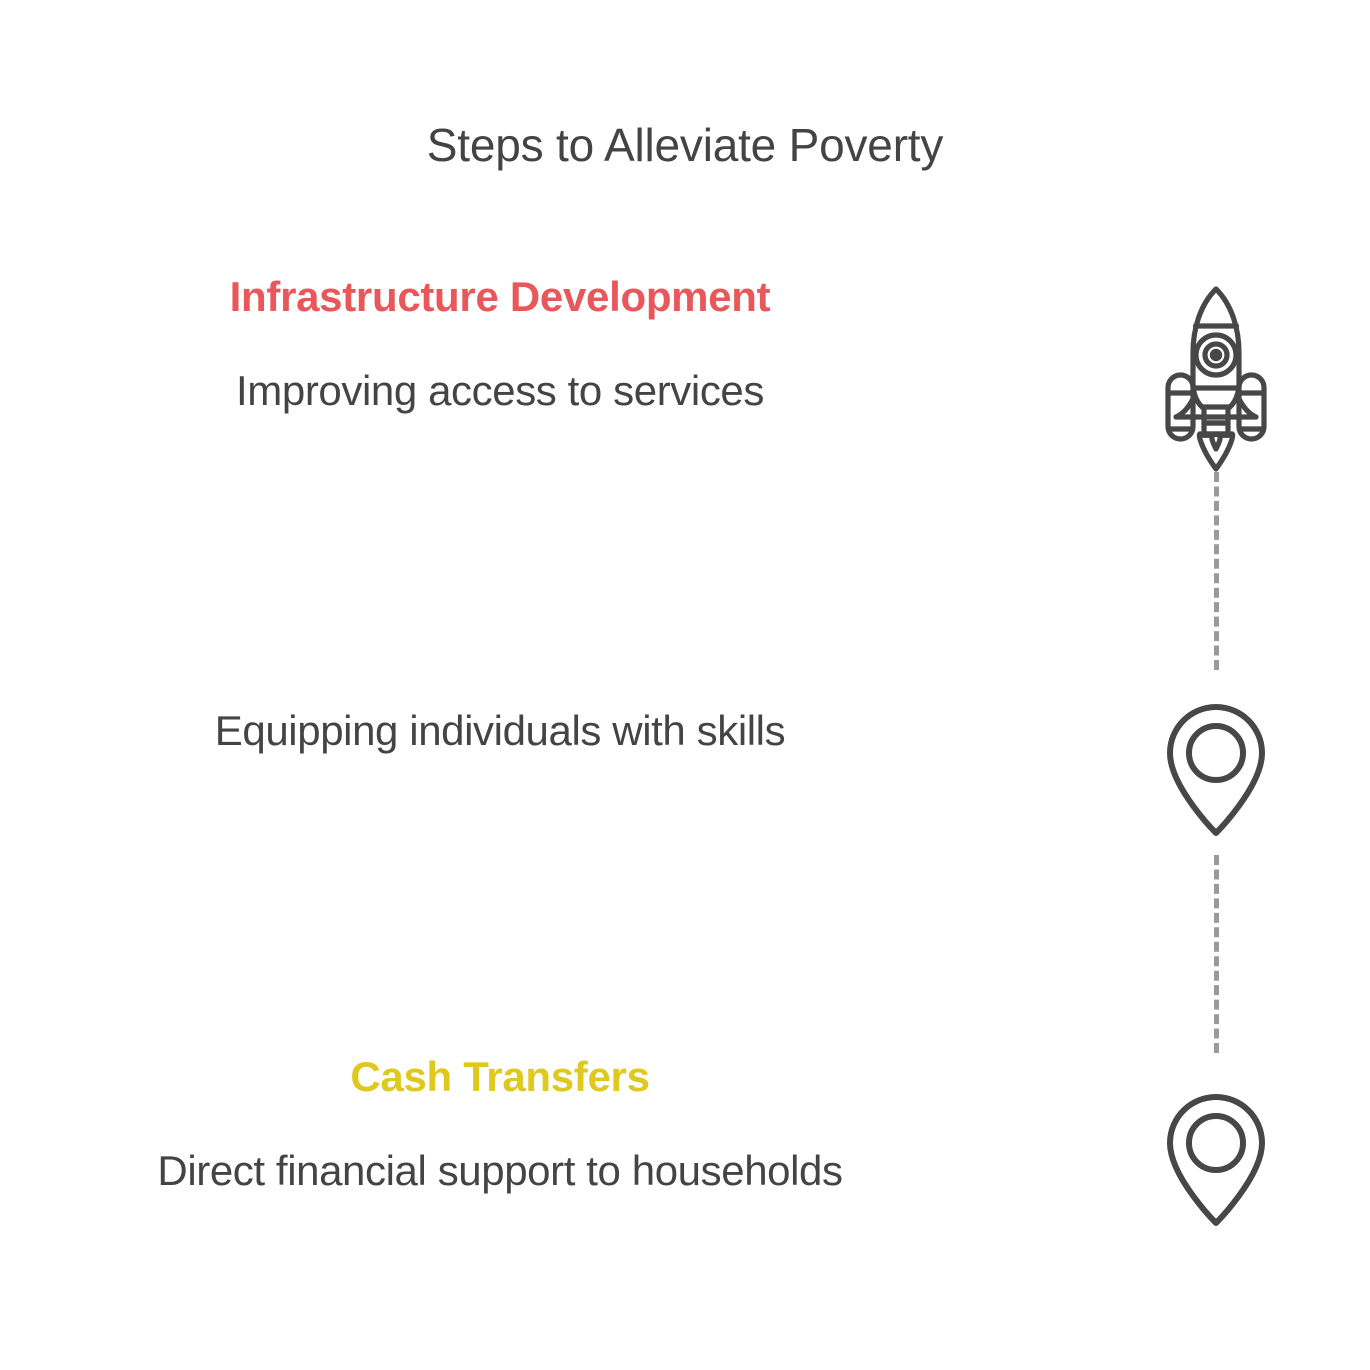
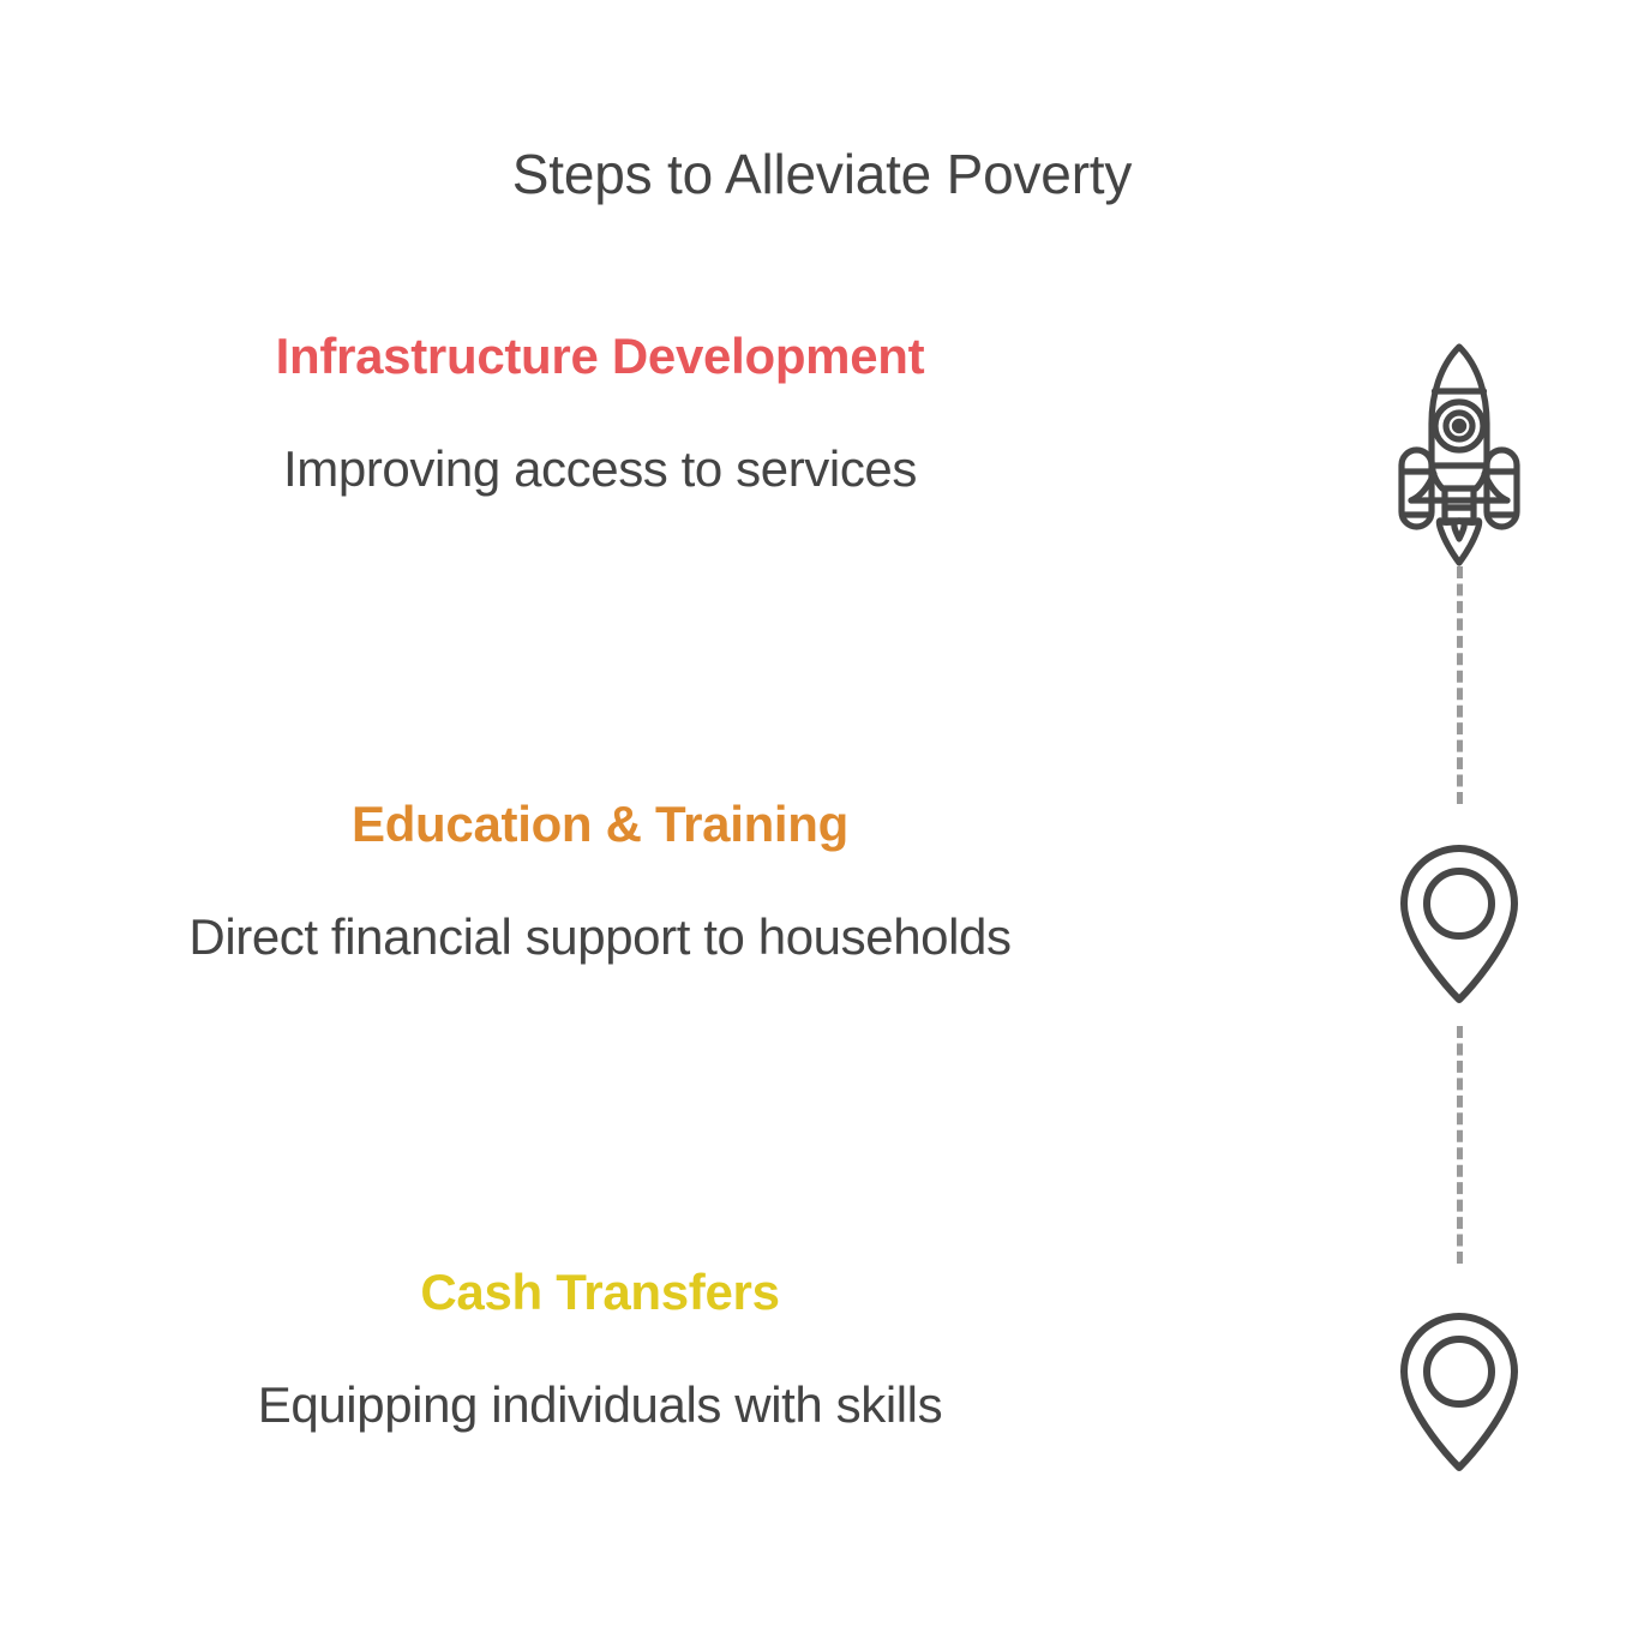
  Steps to Alleviate Poverty
  Infrastructure Development
  Improving access to services
+ Education & Training
- Equipping individuals with skills
+ Direct financial support to households
  Cash Transfers
- Direct financial support to households
+ Equipping individuals with skills
